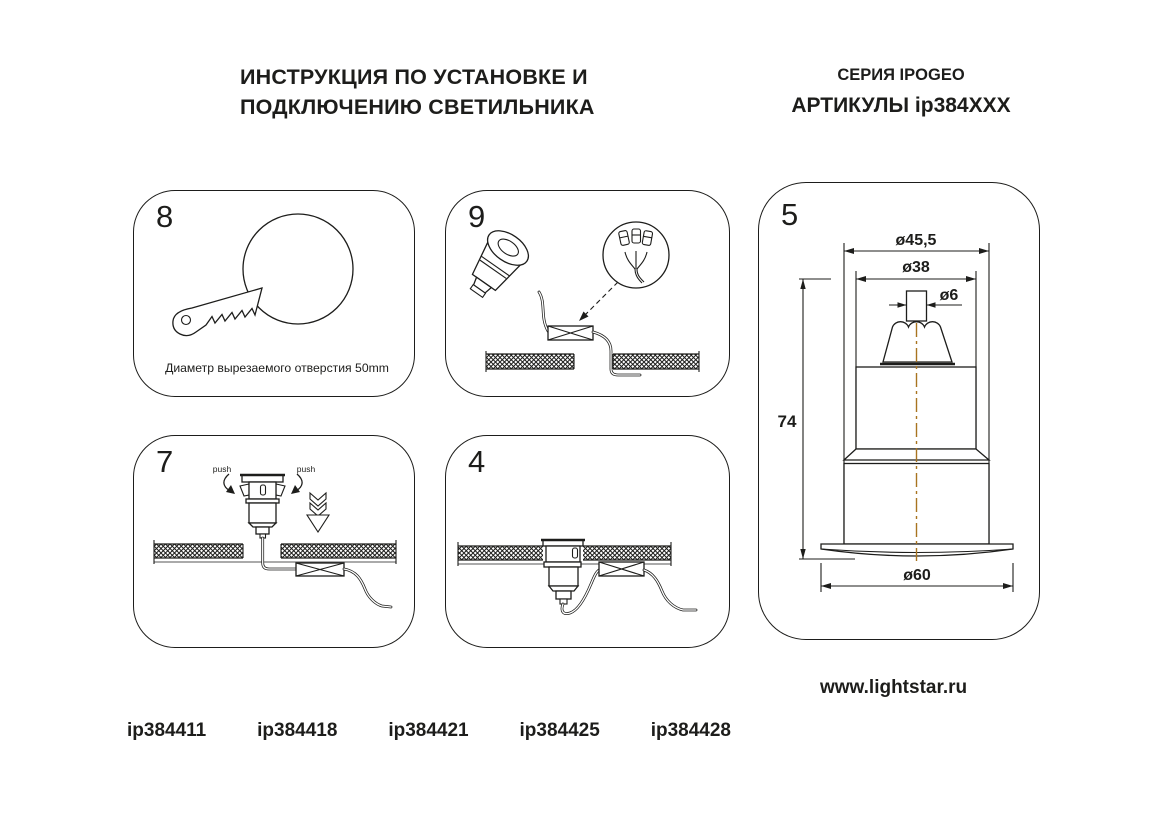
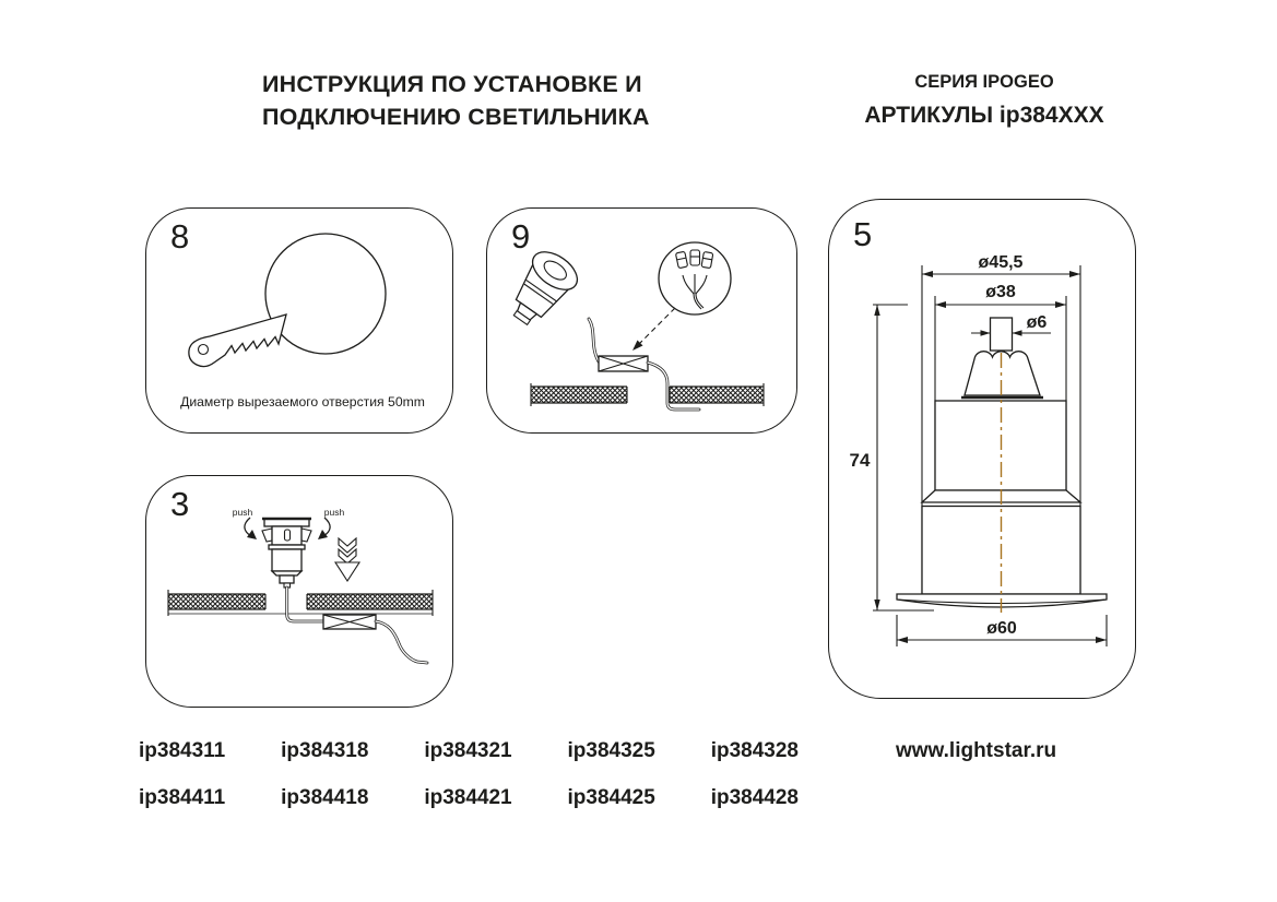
  ИНСТРУКЦИЯ ПО УСТАНОВКЕ И
  ПОДКЛЮЧЕНИЮ СВЕТИЛЬНИКА
  СЕРИЯ IPOGEO
  АРТИКУЛЫ ip384XXX
  8
  Диаметр вырезаемого отверстия 50mm
  9
- 7
+ 3
  push
  push
- 4
  5
  ø45,5
  ø38
  ø6
  74
  ø60
+ ip384311
+ ip384318
+ ip384321
+ ip384325
+ ip384328
  ip384411
  ip384418
  ip384421
  ip384425
  ip384428
  www.lightstar.ru
